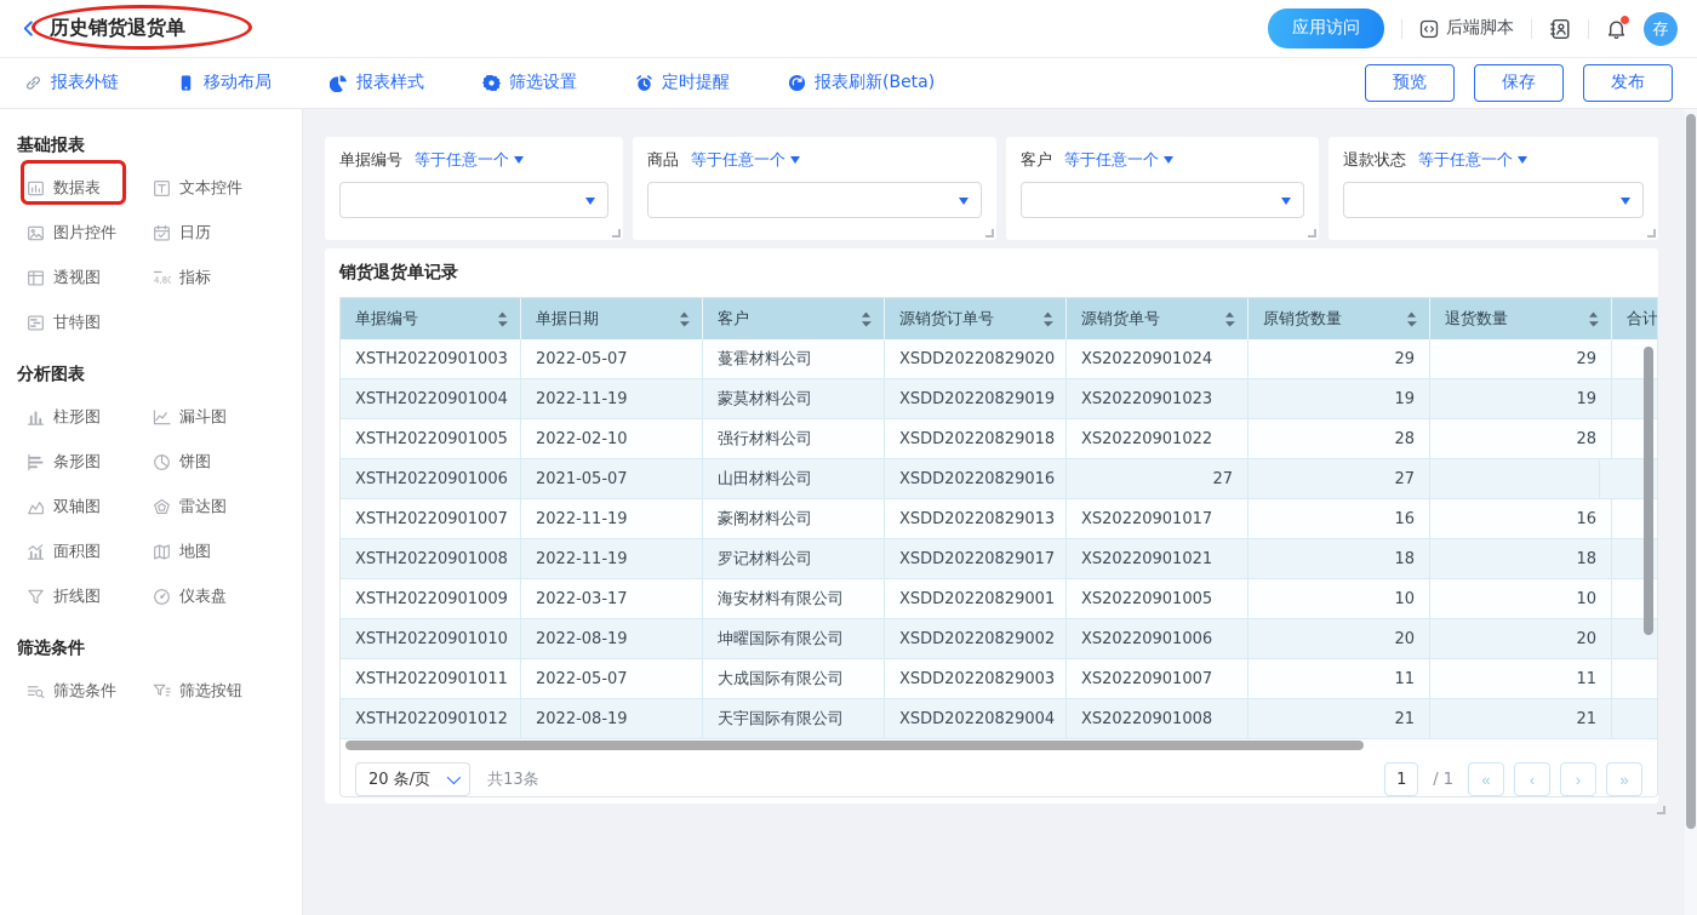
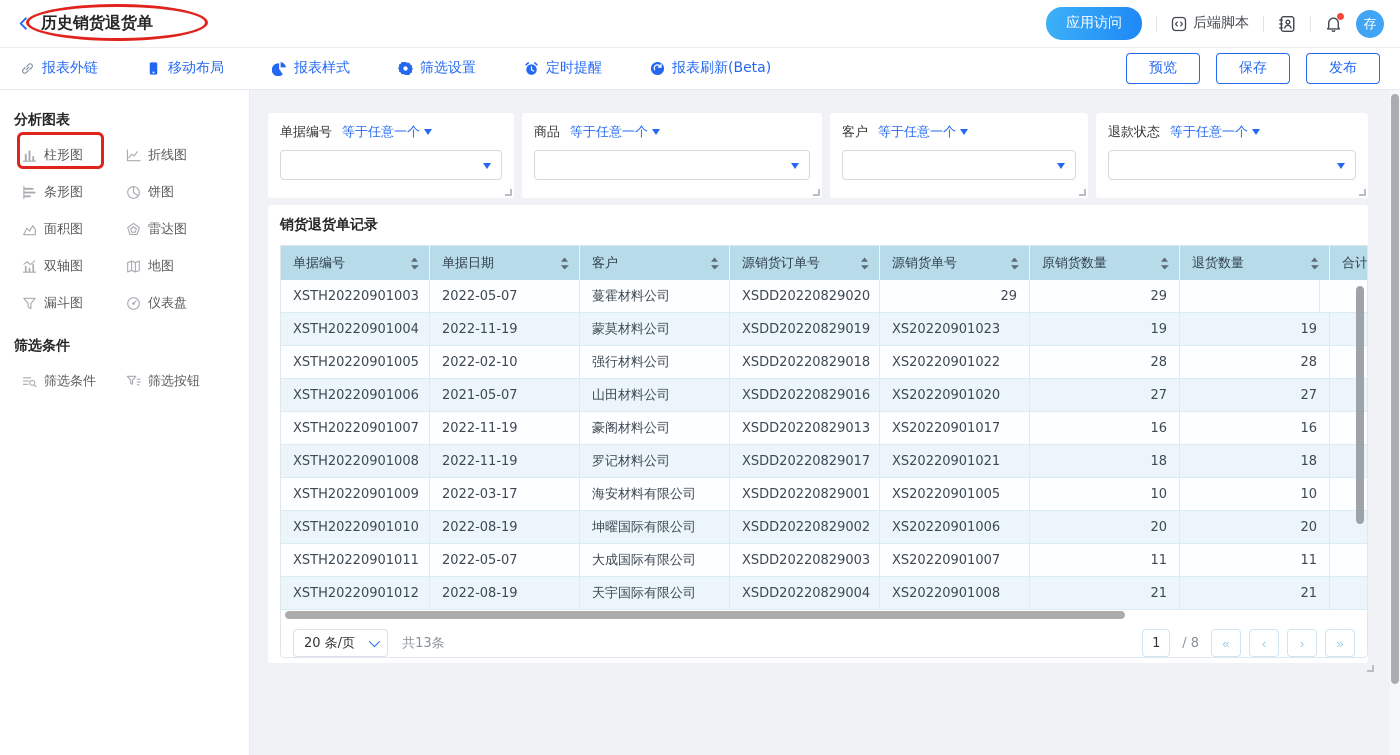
  历史销货退货单
  应用访问
  后端脚本
  存
  报表外链
  移动布局
  报表样式
  筛选设置
  定时提醒
  报表刷新(Beta)
  预览
  保存
  发布
- 基础报表
- 数据表
- 文本控件
- 图片控件
- 日历
- 透视图
- 4,80
- 指标
- 甘特图
  分析图表
  柱形图
- 漏斗图
+ 折线图
  条形图
  饼图
- 双轴图
+ 面积图
  雷达图
- 面积图
+ 双轴图
  地图
- 折线图
+ 漏斗图
  仪表盘
  筛选条件
  筛选条件
  筛选按钮
  单据编号
  等于任意一个
  商品
  等于任意一个
  客户
  等于任意一个
  退款状态
  等于任意一个
  销货退货单记录
  单据编号
  单据日期
  客户
  源销货订单号
  源销货单号
  原销货数量
  退货数量
  XSTH20220901003
  2022-05-07
  蔓霍材料公司
  XSDD20220829020
- XS20220901024
  29
  29
  XSTH20220901004
  2022-11-19
  蒙莫材料公司
  XSDD20220829019
  XS20220901023
  19
  19
  XSTH20220901005
  2022-02-10
  强行材料公司
  XSDD20220829018
  XS20220901022
  28
  28
  XSTH20220901006
  2021-05-07
  山田材料公司
  XSDD20220829016
+ XS20220901020
  27
  27
  XSTH20220901007
  2022-11-19
  豪阁材料公司
  XSDD20220829013
  XS20220901017
  16
  16
  XSTH20220901008
  2022-11-19
  罗记材料公司
  XSDD20220829017
  XS20220901021
  18
  18
  XSTH20220901009
  2022-03-17
  海安材料有限公司
  XSDD20220829001
  XS20220901005
  10
  10
  XSTH20220901010
  2022-08-19
  坤曜国际有限公司
  XSDD20220829002
  XS20220901006
  20
  20
  XSTH20220901011
  2022-05-07
  大成国际有限公司
  XSDD20220829003
  XS20220901007
  11
  11
  XSTH20220901012
  2022-08-19
  天宇国际有限公司
  XSDD20220829004
  XS20220901008
  21
  21
  20 条/页
  共13条
  1
- / 1
+ / 8
  «
  ‹
  ›
  »
